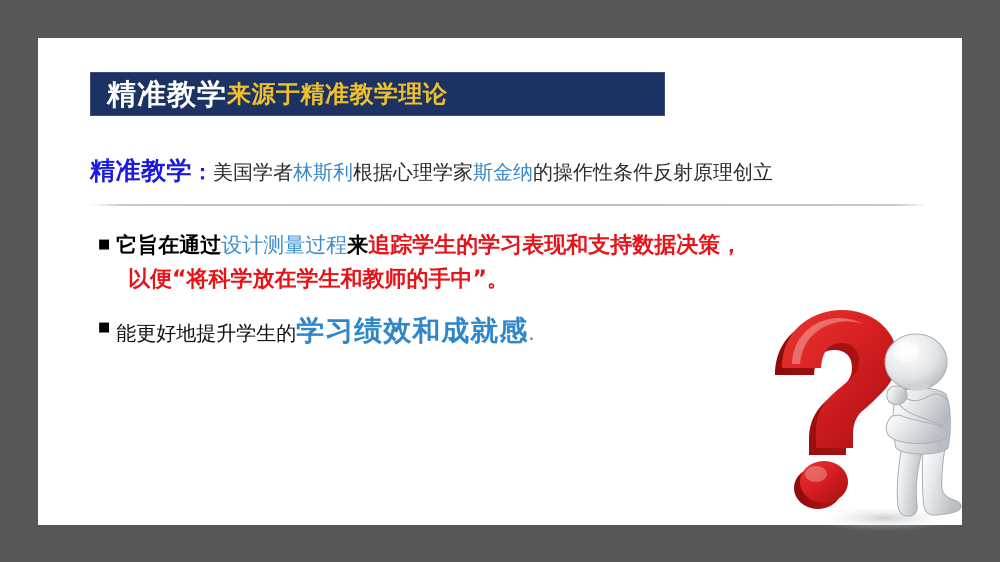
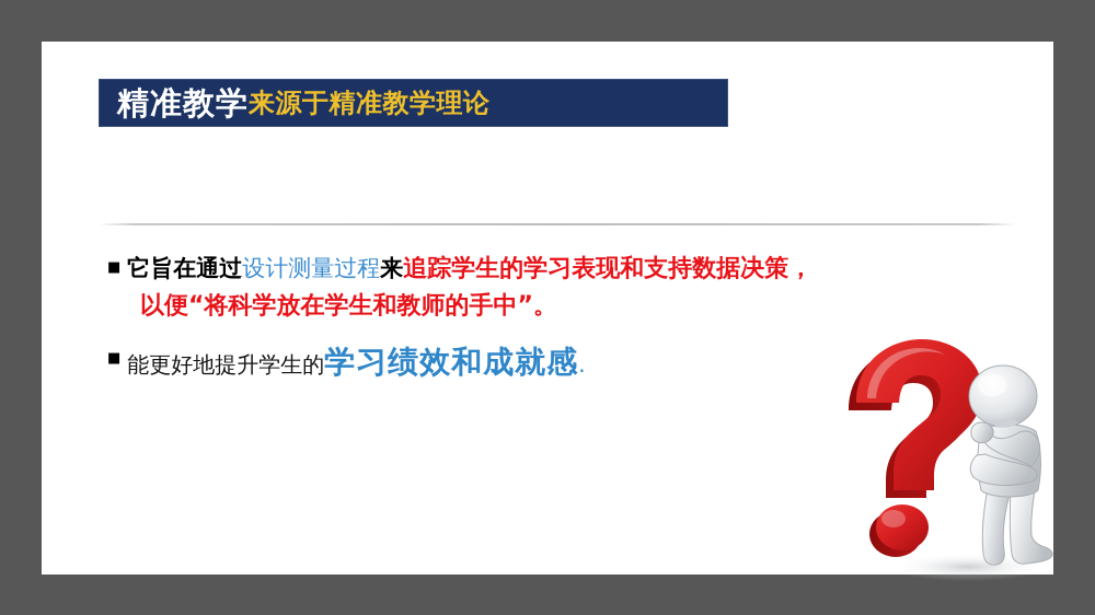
  精准教学
  来源于精准教学理论
- 精准教学：美国学者林斯利根据心理学家斯金纳的操作性条件反射原理创立
  ■
  它旨在通过设计测量过程来追踪学生的学习表现和支持数据决策，
  以便“将科学放在学生和教师的手中”。
  ■
  能更好地提升学生的学习绩效和成就感.
